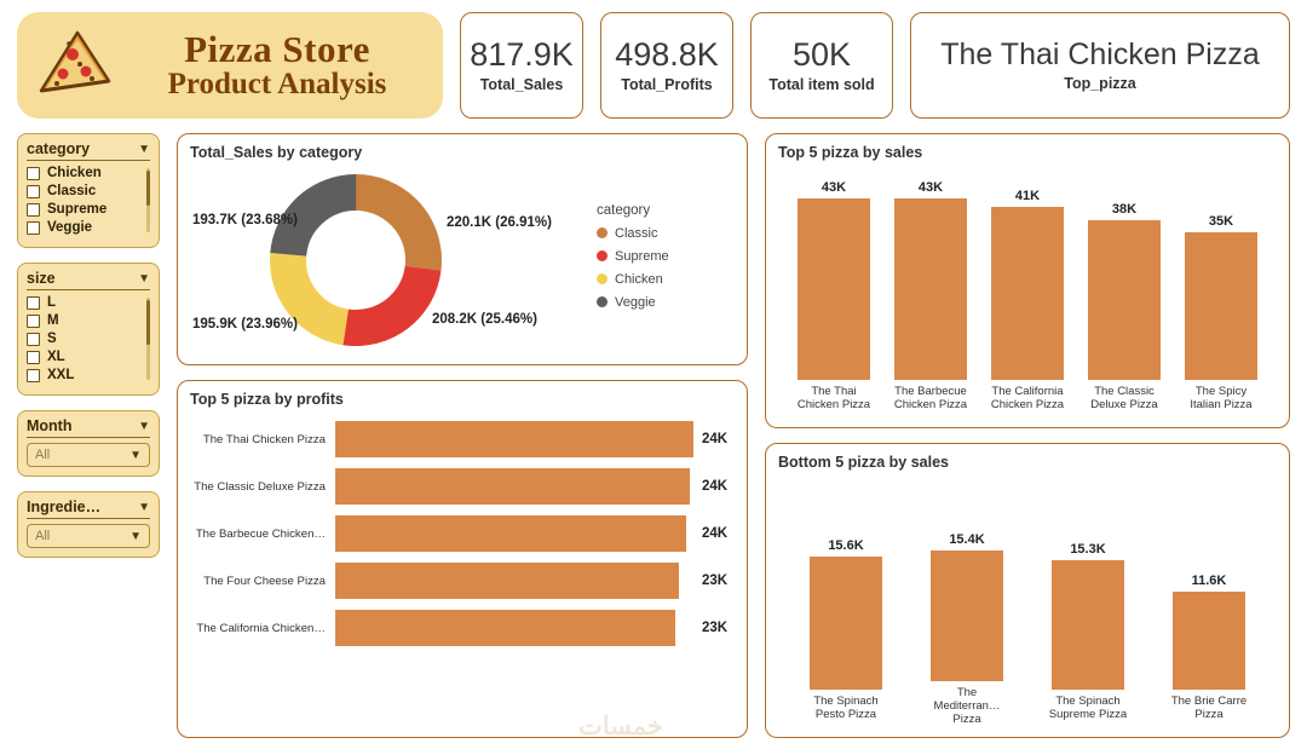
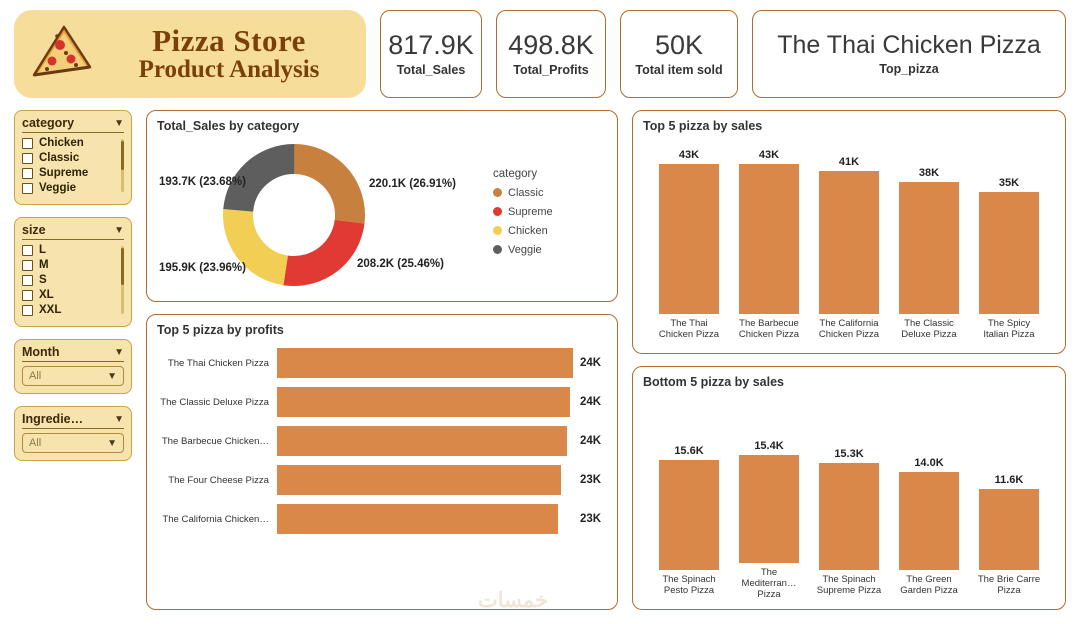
  Pizza Store
  Product Analysis
  817.9K
  Total_Sales
  498.8K
  Total_Profits
  50K
  Total item sold
  The Thai Chicken Pizza
  Top_pizza
  category
  ▼
  Chicken
  Classic
  Supreme
  Veggie
  size
  ▼
  L
  M
  S
  XL
  XXL
  Month
  ▼
  All
  ▼
  Ingredie…
  ▼
  All
  ▼
  Total_Sales by category
  220.1K (26.91%)
  208.2K (25.46%)
  195.9K (23.96%)
  193.7K (23.68%)
  category
  Classic
  Supreme
  Chicken
  Veggie
  Top 5 pizza by profits
  The Thai Chicken Pizza
  24K
  The Classic Deluxe Pizza
  24K
  The Barbecue Chicken…
  24K
  The Four Cheese Pizza
  23K
  The California Chicken…
  23K
  Top 5 pizza by sales
  43K
  The Thai Chicken Pizza
  43K
  The Barbecue Chicken Pizza
  41K
  The California Chicken Pizza
  38K
  The Classic Deluxe Pizza
  35K
  The Spicy Italian Pizza
  Bottom 5 pizza by sales
  15.6K
  The Spinach Pesto Pizza
  15.4K
  The Mediterran… Pizza
  15.3K
  The Spinach Supreme Pizza
+ 14.0K
+ The Green Garden Pizza
  11.6K
  The Brie Carre Pizza
  خمسات
